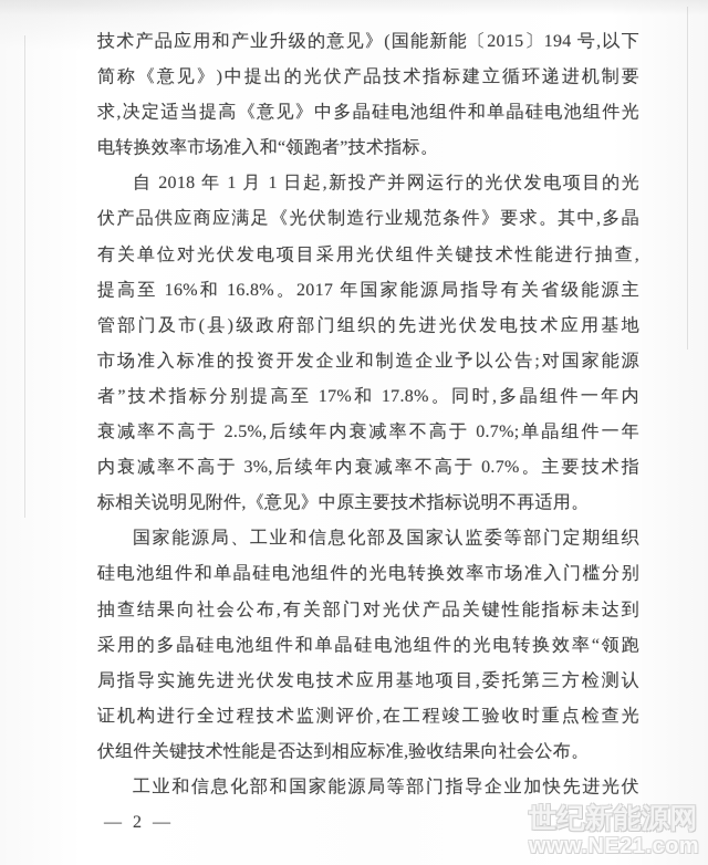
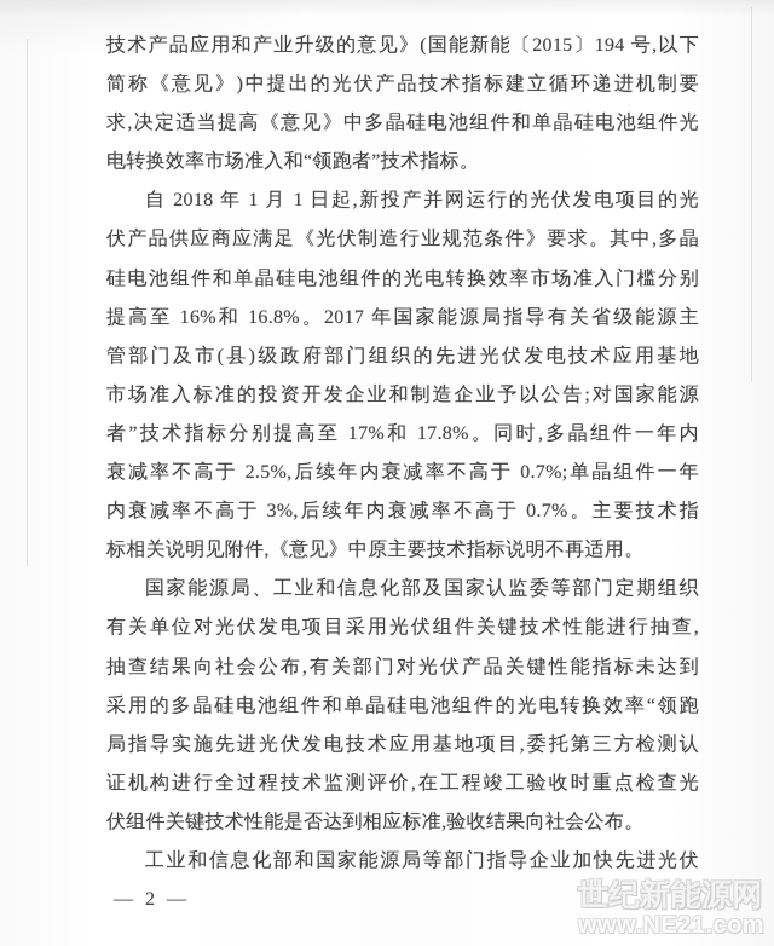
  技术产品应用和产业升级的意见》(国能新能〔2015〕194 号,以下
  简称《意见》)中提出的光伏产品技术指标建立循环递进机制要
  求,决定适当提高《意见》中多晶硅电池组件和单晶硅电池组件光
  电转换效率市场准入和“领跑者”技术指标。
  自 2018 年 1 月 1 日起,新投产并网运行的光伏发电项目的光
  伏产品供应商应满足《光伏制造行业规范条件》要求。其中,多晶
- 有关单位对光伏发电项目采用光伏组件关键技术性能进行抽查,
+ 硅电池组件和单晶硅电池组件的光电转换效率市场准入门槛分别
  提高至 16%和 16.8%。2017 年国家能源局指导有关省级能源主
  管部门及市(县)级政府部门组织的先进光伏发电技术应用基地
  市场准入标准的投资开发企业和制造企业予以公告;对国家能源
  者”技术指标分别提高至 17%和 17.8%。同时,多晶组件一年内
  衰减率不高于 2.5%,后续年内衰减率不高于 0.7%;单晶组件一年
  内衰减率不高于 3%,后续年内衰减率不高于 0.7%。主要技术指
  标相关说明见附件,《意见》中原主要技术指标说明不再适用。
  国家能源局、工业和信息化部及国家认监委等部门定期组织
- 硅电池组件和单晶硅电池组件的光电转换效率市场准入门槛分别
+ 有关单位对光伏发电项目采用光伏组件关键技术性能进行抽查,
  抽查结果向社会公布,有关部门对光伏产品关键性能指标未达到
  采用的多晶硅电池组件和单晶硅电池组件的光电转换效率“领跑
  局指导实施先进光伏发电技术应用基地项目,委托第三方检测认
  证机构进行全过程技术监测评价,在工程竣工验收时重点检查光
  伏组件关键技术性能是否达到相应标准,验收结果向社会公布。
  工业和信息化部和国家能源局等部门指导企业加快先进光伏
  — 2 —
  世纪新能源网
  www.NE21.com
